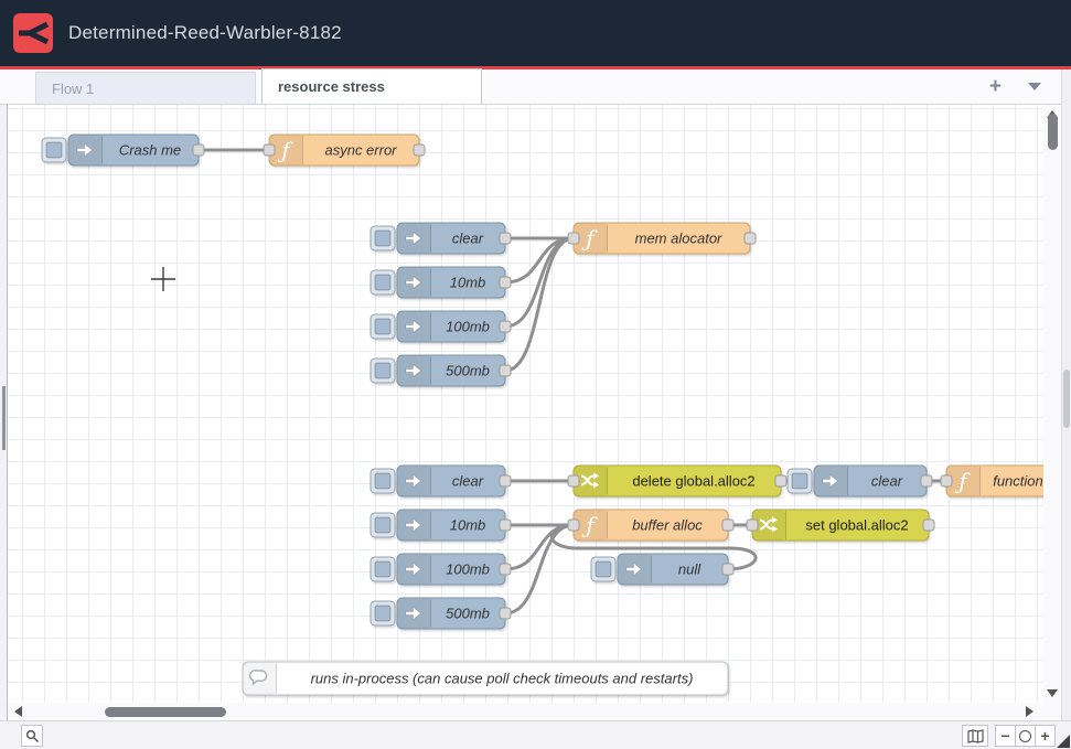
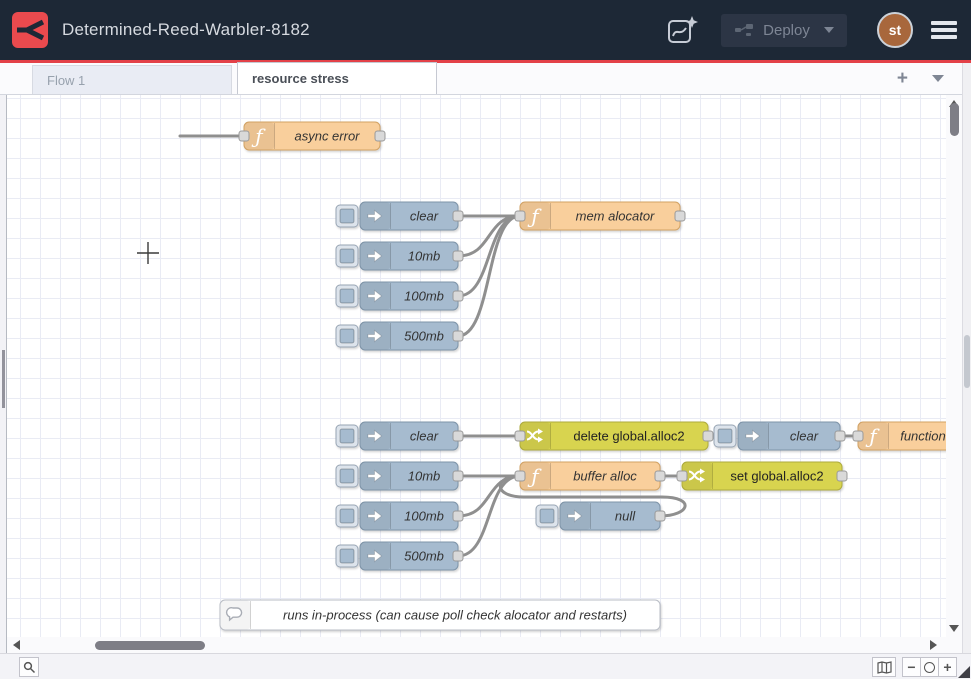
  Determined-Reed-Warbler-8182
+ Deploy
+ st
  Flow 1
  resource stress
  +
- Crash me
  ƒ
  async error
  clear
  10mb
  100mb
  500mb
  ƒ
  mem alocator
  clear
  10mb
  100mb
  500mb
  delete global.alloc2
  ƒ
  buffer alloc
  set global.alloc2
  null
  clear
  ƒ
  function
- runs in-process (can cause poll check timeouts and restarts)
+ runs in-process (can cause poll check alocator and restarts)
  −
  +
